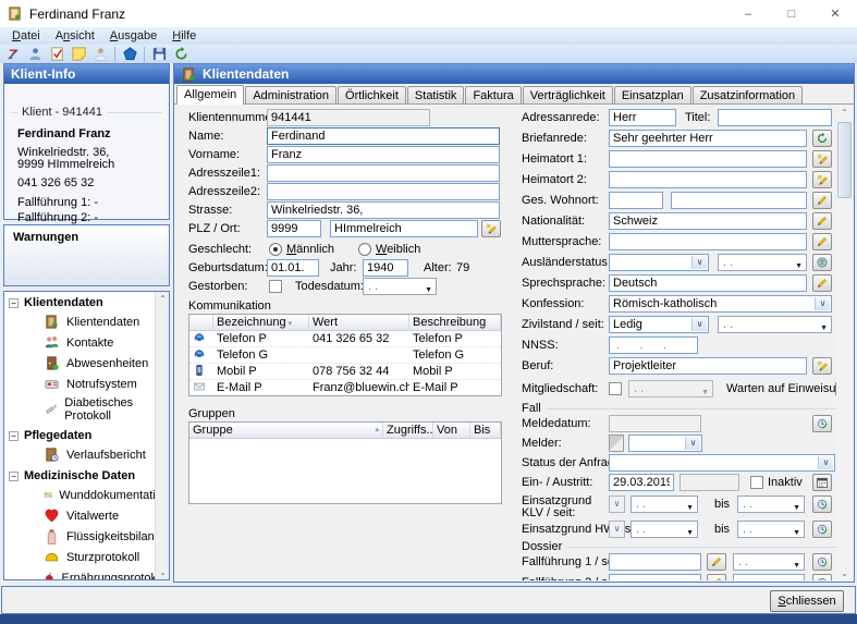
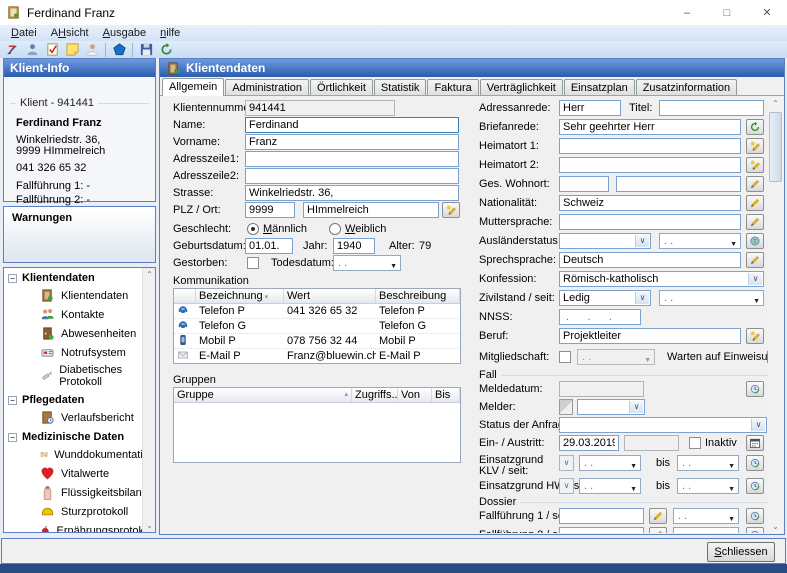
  Ferdinand Franz
  –
  □
  ✕
  Datei
- Ansicht
+ AHsicht
  Ausgabe
- Hilfe
+ nilfe
  Klient-Info
  Klient - 941441
  Ferdinand Franz
  Winkelriedstr. 36,
  9999 HImmelreich
  041 326 65 32
  Fallführung 1: -
  Fallführung 2: -
  Warnungen
  −
  Klientendaten
  Klientendaten
  Kontakte
  Abwesenheiten
  Notrufsystem
  Diabetisches Protokoll
  −
  Pflegedaten
  Verlaufsbericht
  −
  Medizinische Daten
  Wunddokumentat
  Vitalwerte
  Flüssigkeitsbilan
  Sturzprotokoll
  Ernährungsproto
  ⌃
  ⌄
  Klientendaten
  Allgemein
  Administration
  Örtlichkeit
  Statistik
  Faktura
  Verträglichkeit
  Einsatzplan
  Zusatzinformation
  Klientennumm
  941441
  Name:
  Ferdinand
  Vorname:
  Franz
  Adresszeile1:
  Adresszeile2:
  Strasse:
  Winkelriedstr. 36,
  PLZ / Ort:
  9999
  HImmelreich
  Geschlecht:
  Männlich
  Weiblich
  Geburtsdatum
  01.01.
  Jahr:
  1940
  Alter:
  79
  Gestorben:
  Todesdatum
  . .
  Kommunikation
  Bezeichnung
  Wert
  Beschreibung
  Telefon P
  041 326 65 32
  Telefon P
  Telefon G
  Telefon G
  Mobil P
  078 756 32 44
  Mobil P
  E-Mail P
  Franz@bluewin.ch
  E-Mail P
  Gruppen
  Gruppe
  Zugriffs..
  Von
  Bis
  Adressanrede:
  Herr
  Titel:
  Briefanrede:
  Sehr geehrter Herr
  Heimatort 1:
  Heimatort 2:
  Ges. Wohnort:
  Nationalität:
  Schweiz
  Muttersprache:
  Ausländerstatus
  ∨
  . .
  Sprechsprache:
  Deutsch
  Konfession:
  Römisch-katholisch
  ∨
  Zivilstand / seit:
  Ledig
  ∨
  . .
  NNSS:
  . . .
  Beruf:
  Projektleiter
  Mitgliedschaft:
  . .
  Warten auf Einweisu
  Fall
  Meldedatum:
  Melder:
  ∨
  Status der Anfra
  ∨
  Ein- / Austritt:
  29.03.2019
  Inaktiv
  Einsatzgrund KLV / seit:
  ∨
  . .
  bis
  . .
  Einsatzgrund H s
  ∨
  . .
  bis
  . .
  Dossier
  Fallführung 1 / s
  . .
  ⌃
  ⌄
  Schliessen
